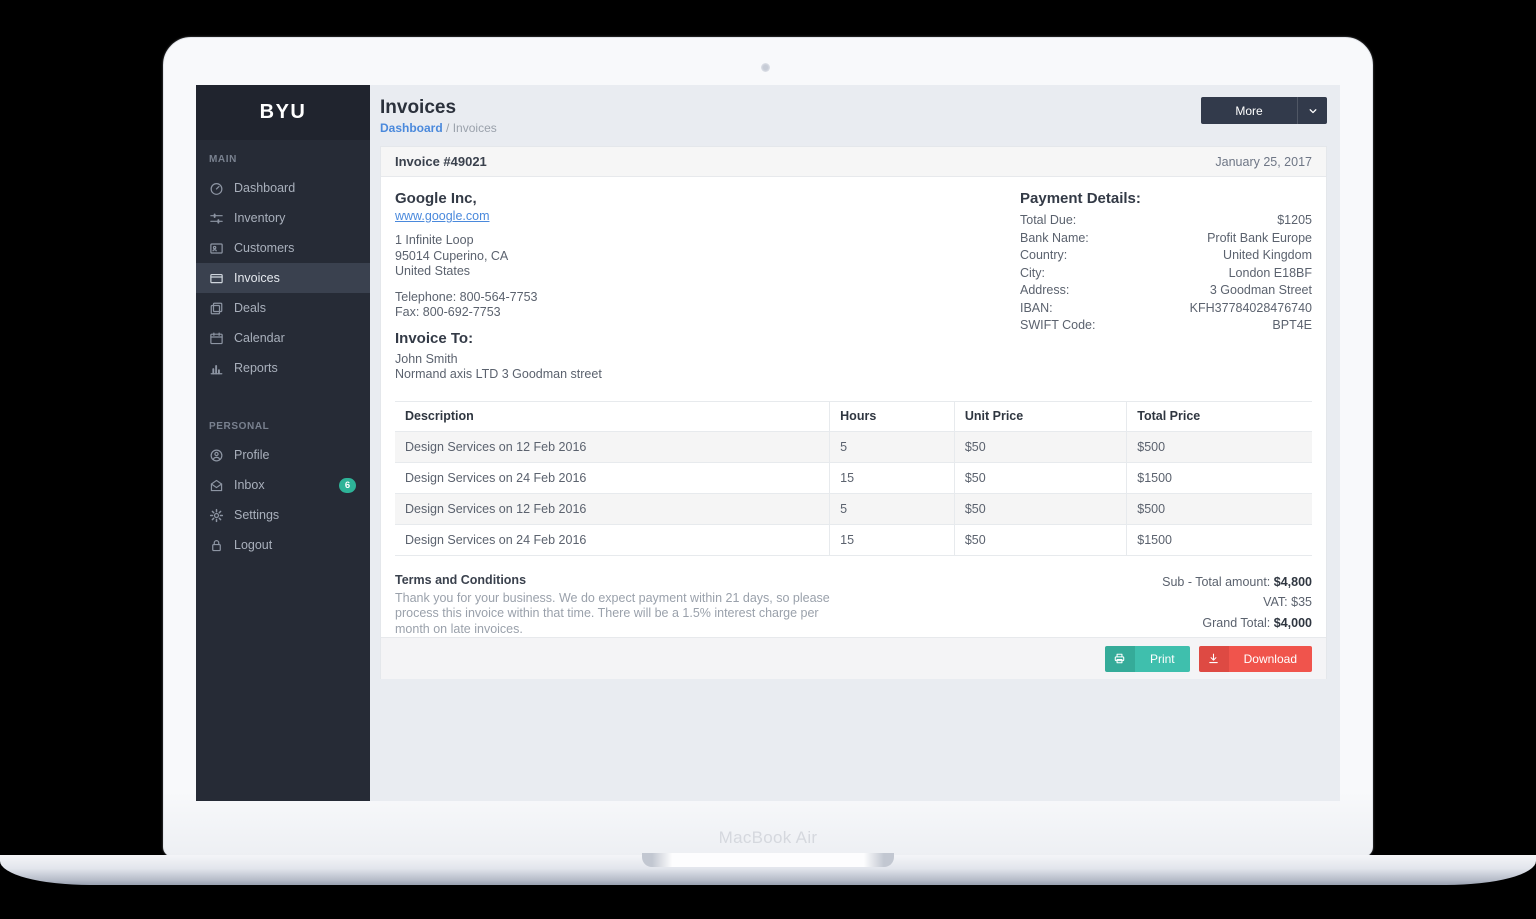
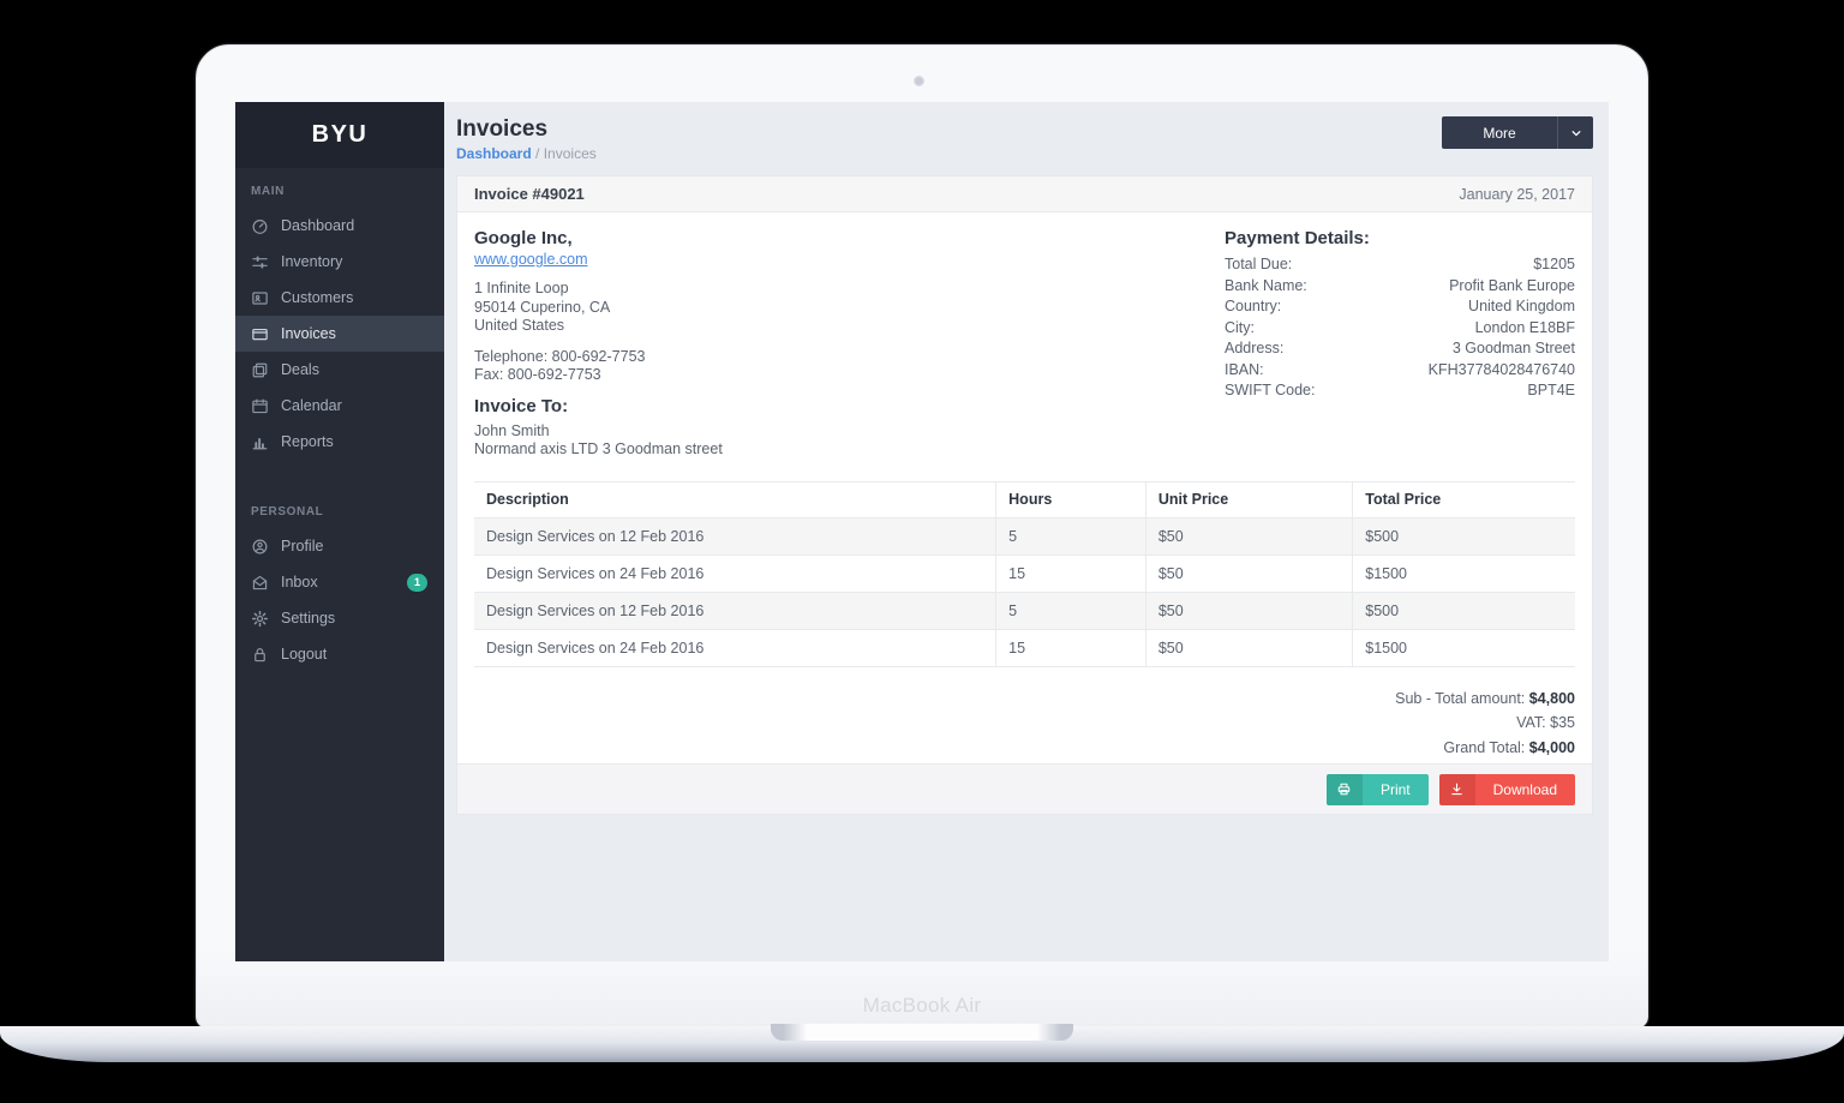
  BYU
  MAIN
  Dashboard
  Inventory
  Customers
  Invoices
  Deals
  Calendar
  Reports
  PERSONAL
  Profile
  Inbox
- 6
+ 1
  Settings
  Logout
  Invoices
  Dashboard / Invoices
  More
  Invoice #49021
  January 25, 2017
  Google Inc,
  www.google.com
  1 Infinite Loop
  95014 Cuperino, CA
  United States
- Telephone: 800-564-7753
+ Telephone: 800-692-7753
  Fax: 800-692-7753
  Invoice To:
  John Smith
  Normand axis LTD 3 Goodman street
  Payment Details:
  Total Due:
  $1205
  Bank Name:
  Profit Bank Europe
  Country:
  United Kingdom
  City:
  London E18BF
  Address:
  3 Goodman Street
  IBAN:
  KFH37784028476740
  SWIFT Code:
  BPT4E
  Description	Hours	Unit Price	Total Price
  Design Services on 12 Feb 2016	5	$50	$500
  Design Services on 24 Feb 2016	15	$50	$1500
  Design Services on 12 Feb 2016	5	$50	$500
  Design Services on 24 Feb 2016	15	$50	$1500
- Terms and Conditions
- Thank you for your business. We do expect payment within 21 days, so please process this invoice within that time. There will be a 1.5% interest charge per month on late invoices.
  Sub - Total amount: $4,800
  VAT: $35
  Grand Total: $4,000
  Print
  Download
  MacBook Air
